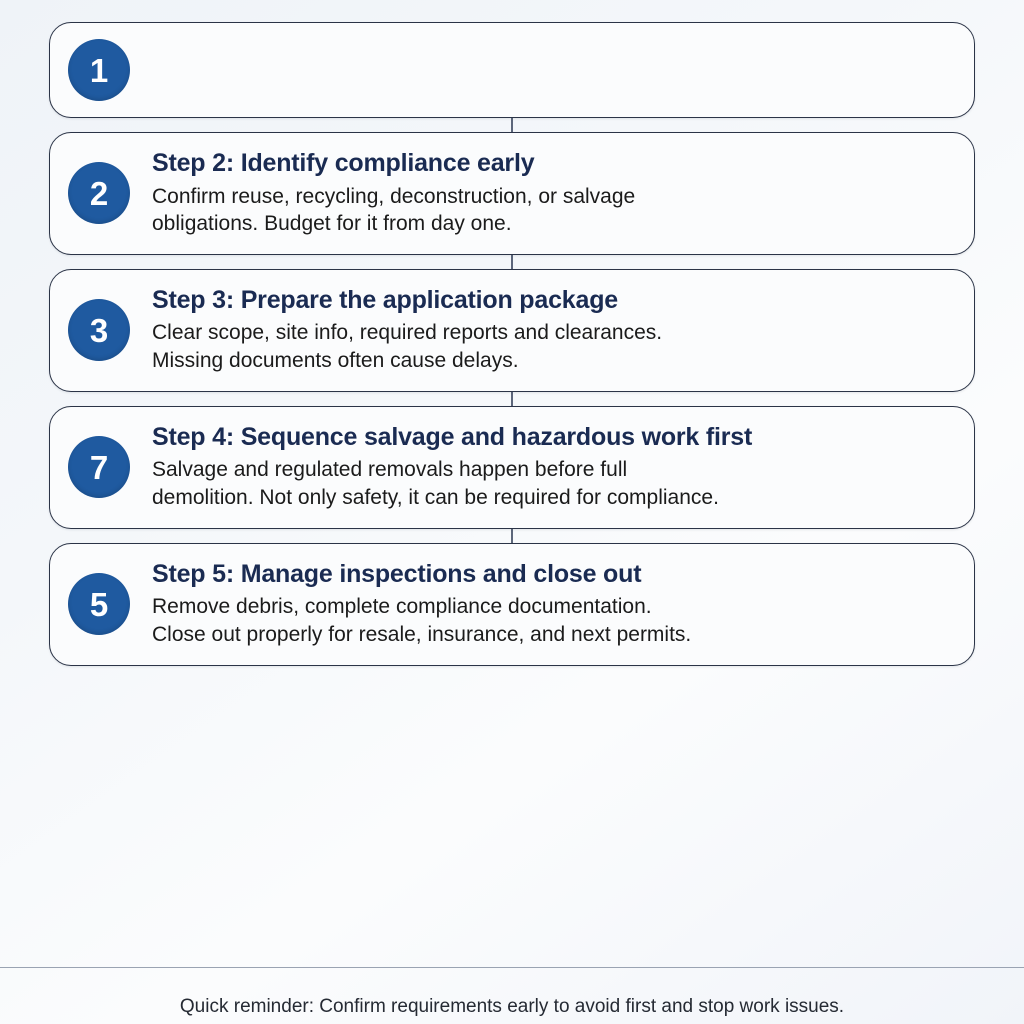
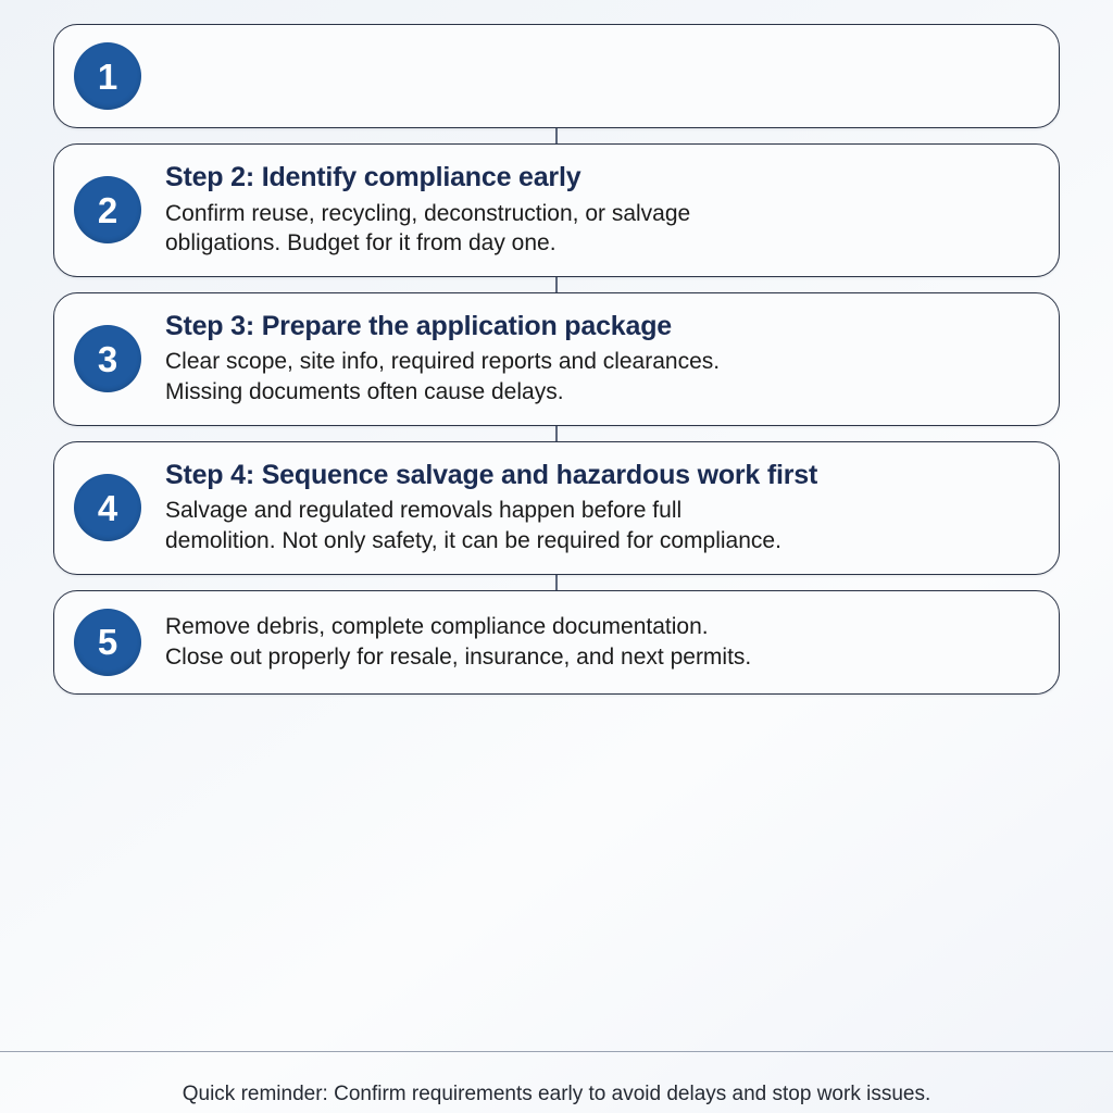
  1
  2
  Step 2: Identify compliance early
  Confirm reuse, recycling, deconstruction, or salvage
  obligations. Budget for it from day one.
  3
  Step 3: Prepare the application package
  Clear scope, site info, required reports and clearances.
  Missing documents often cause delays.
- 7
+ 4
  Step 4: Sequence salvage and hazardous work first
  Salvage and regulated removals happen before full
  demolition. Not only safety, it can be required for compliance.
  5
- Step 5: Manage inspections and close out
  Remove debris, complete compliance documentation.
  Close out properly for resale, insurance, and next permits.
- Quick reminder: Confirm requirements early to avoid first and stop work issues.
+ Quick reminder: Confirm requirements early to avoid delays and stop work issues.
